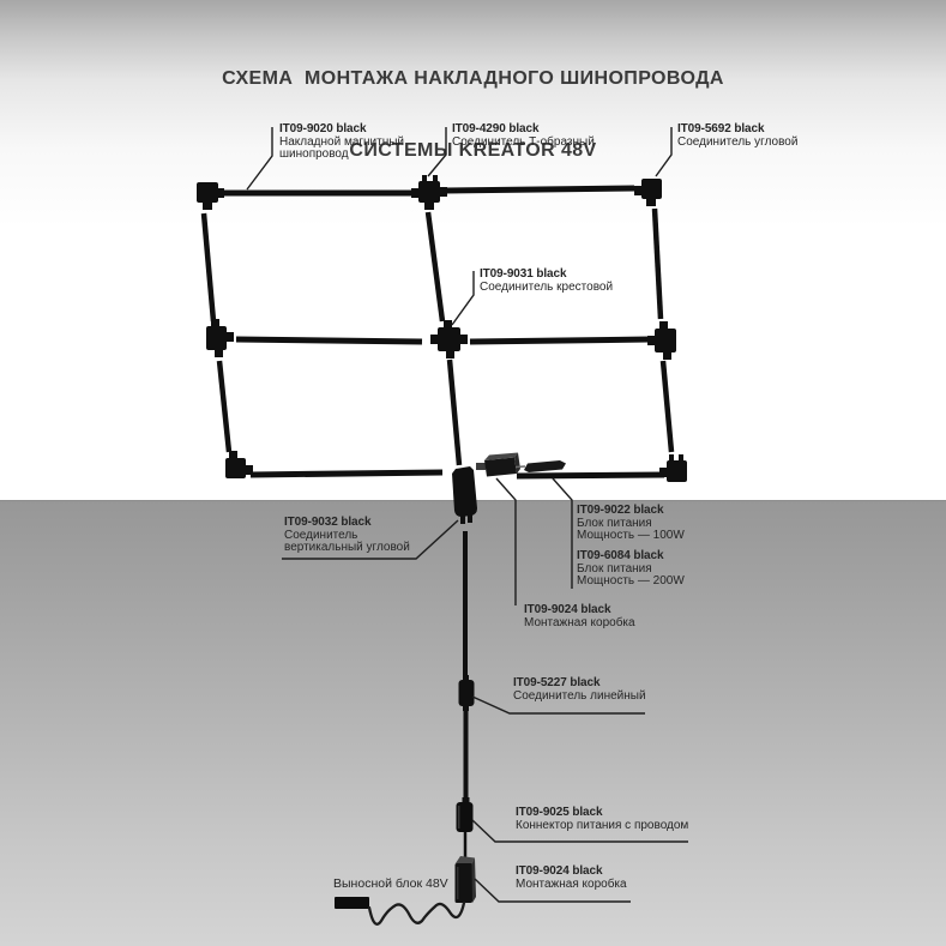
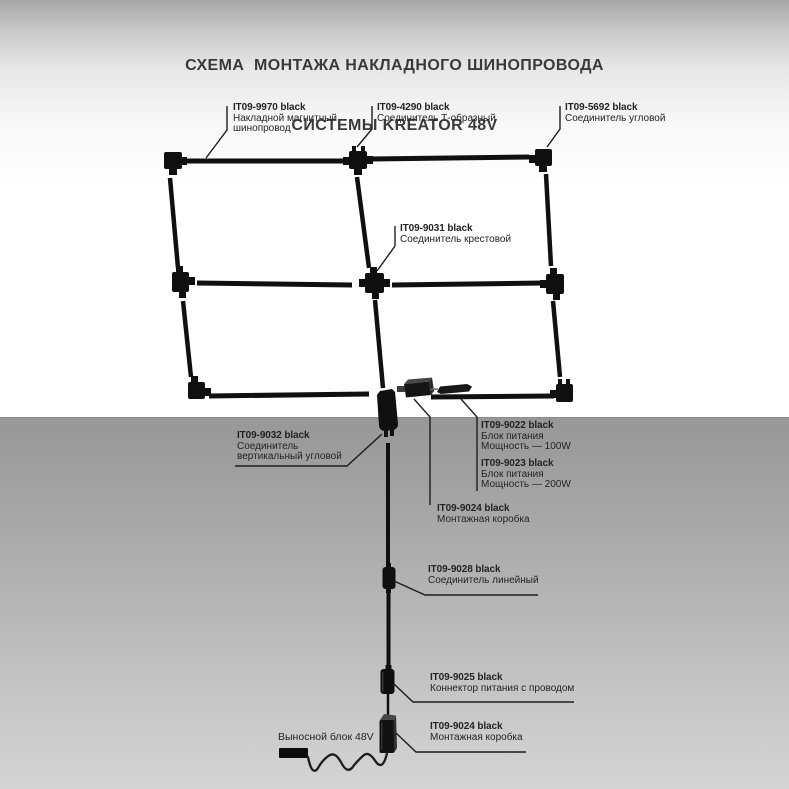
  СХЕМА МОНТАЖА НАКЛАДНОГО ШИНОПРОВОДА
  СИСТЕМЫ KREATOR 48V
- IT09-9020 black
+ IT09-9970 black
  Накладной магнитный
  шинопровод
  IT09-4290 black
  Соединитель Т-образный
  IT09-5692 black
  Соединитель угловой
  IT09-9031 black
  Соединитель крестовой
  IT09-9032 black
  Соединитель
  вертикальный угловой
  IT09-9022 black
  Блок питания
  Мощность — 100W
- IT09-6084 black
+ IT09-9023 black
  Блок питания
  Мощность — 200W
  IT09-9024 black
  Монтажная коробка
- IT09-5227 black
+ IT09-9028 black
  Соединитель линейный
  IT09-9025 black
  Коннектор питания с проводом
  IT09-9024 black
  Монтажная коробка
  Выносной блок 48V
